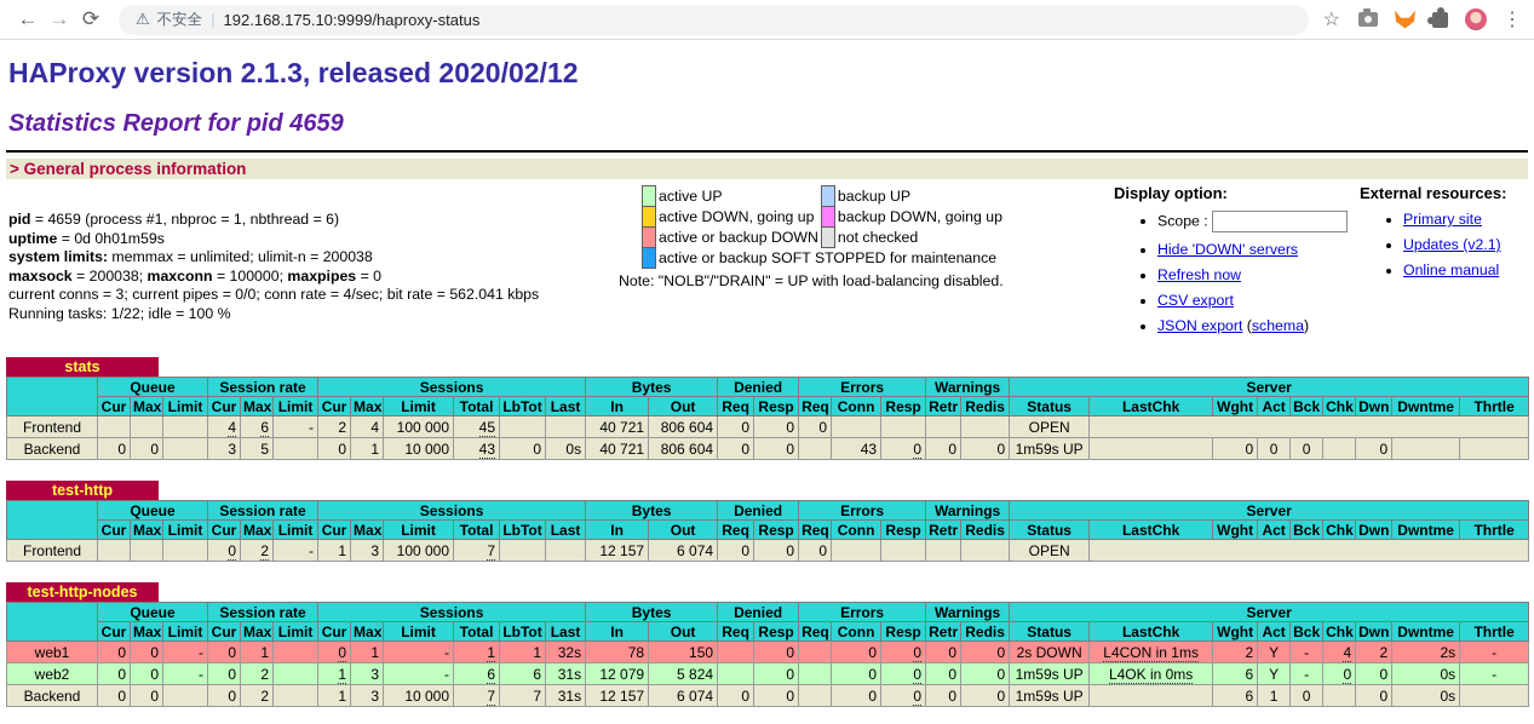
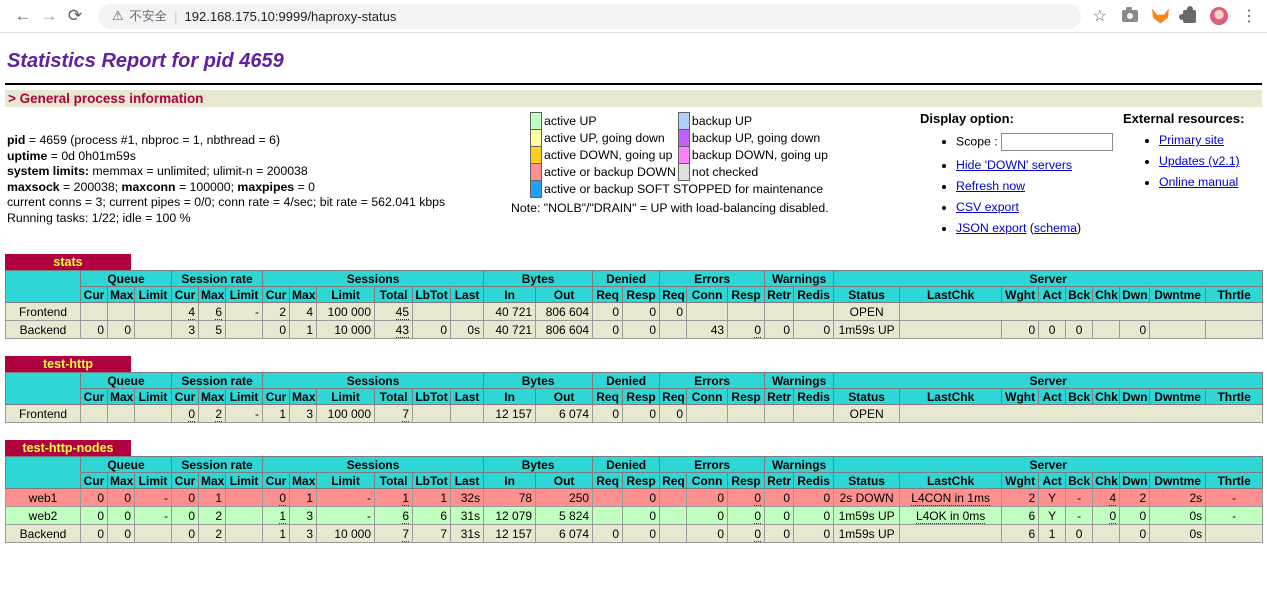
  ←
  →
  ⟳
  ⚠
  不安全
  |
  192.168.175.10:9999/haproxy-status
  ☆
  ⋮
- HAProxy version 2.1.3, released 2020/02/12
  Statistics Report for pid 4659
  > General process information
  pid = 4659 (process #1, nbproc = 1, nbthread = 6)
  uptime = 0d 0h01m59s
  system limits: memmax = unlimited; ulimit-n = 200038
  maxsock = 200038; maxconn = 100000; maxpipes = 0
  current conns = 3; current pipes = 0/0; conn rate = 4/sec; bit rate = 562.041 kbps
  Running tasks: 1/22; idle = 100 %
  	active UP		backup UP
+ 	active UP, going down		backup UP, going down
  	active DOWN, going up		backup DOWN, going up
  	active or backup DOWN		not checked
  	active or backup SOFT STOPPED for maintenance
  Note: "NOLB"/"DRAIN" = UP with load-balancing disabled.
  Display option:
  Scope :
  Hide 'DOWN' servers
  Refresh now
  CSV export
  JSON export (schema)
  External resources:
  Primary site
  Updates (v2.1)
  Online manual
  stats
  	Queue	Session rate	Sessions	Bytes	Denied	Errors	Warnings	Server
  Cur	Max	Limit	Cur	Max	Limit	Cur	Max	Limit	Total	LbTot	Last	In	Out	Req	Resp	Req	Conn	Resp	Retr	Redis	Status	LastChk	Wght	Act	Bck	Chk	Dwn	Dwntme	Thrtle
  Frontend				4	6	-	2	4	100 000	45			40 721	806 604	0	0	0					OPEN
  Backend	0	0		3	5		0	1	10 000	43	0	0s	40 721	806 604	0	0		43	0	0	0	1m59s UP		0	0	0		0
  test-http
  	Queue	Session rate	Sessions	Bytes	Denied	Errors	Warnings	Server
  Cur	Max	Limit	Cur	Max	Limit	Cur	Max	Limit	Total	LbTot	Last	In	Out	Req	Resp	Req	Conn	Resp	Retr	Redis	Status	LastChk	Wght	Act	Bck	Chk	Dwn	Dwntme	Thrtle
  Frontend				0	2	-	1	3	100 000	7			12 157	6 074	0	0	0					OPEN
  test-http-nodes
  	Queue	Session rate	Sessions	Bytes	Denied	Errors	Warnings	Server
  Cur	Max	Limit	Cur	Max	Limit	Cur	Max	Limit	Total	LbTot	Last	In	Out	Req	Resp	Req	Conn	Resp	Retr	Redis	Status	LastChk	Wght	Act	Bck	Chk	Dwn	Dwntme	Thrtle
- web1	0	0	-	0	1		0	1	-	1	1	32s	78	150		0		0	0	0	0	2s DOWN	L4CON in 1ms	2	Y	-	4	2	2s	-
+ web1	0	0	-	0	1		0	1	-	1	1	32s	78	250		0		0	0	0	0	2s DOWN	L4CON in 1ms	2	Y	-	4	2	2s	-
  web2	0	0	-	0	2		1	3	-	6	6	31s	12 079	5 824		0		0	0	0	0	1m59s UP	L4OK in 0ms	6	Y	-	0	0	0s	-
  Backend	0	0		0	2		1	3	10 000	7	7	31s	12 157	6 074	0	0		0	0	0	0	1m59s UP		6	1	0		0	0s
